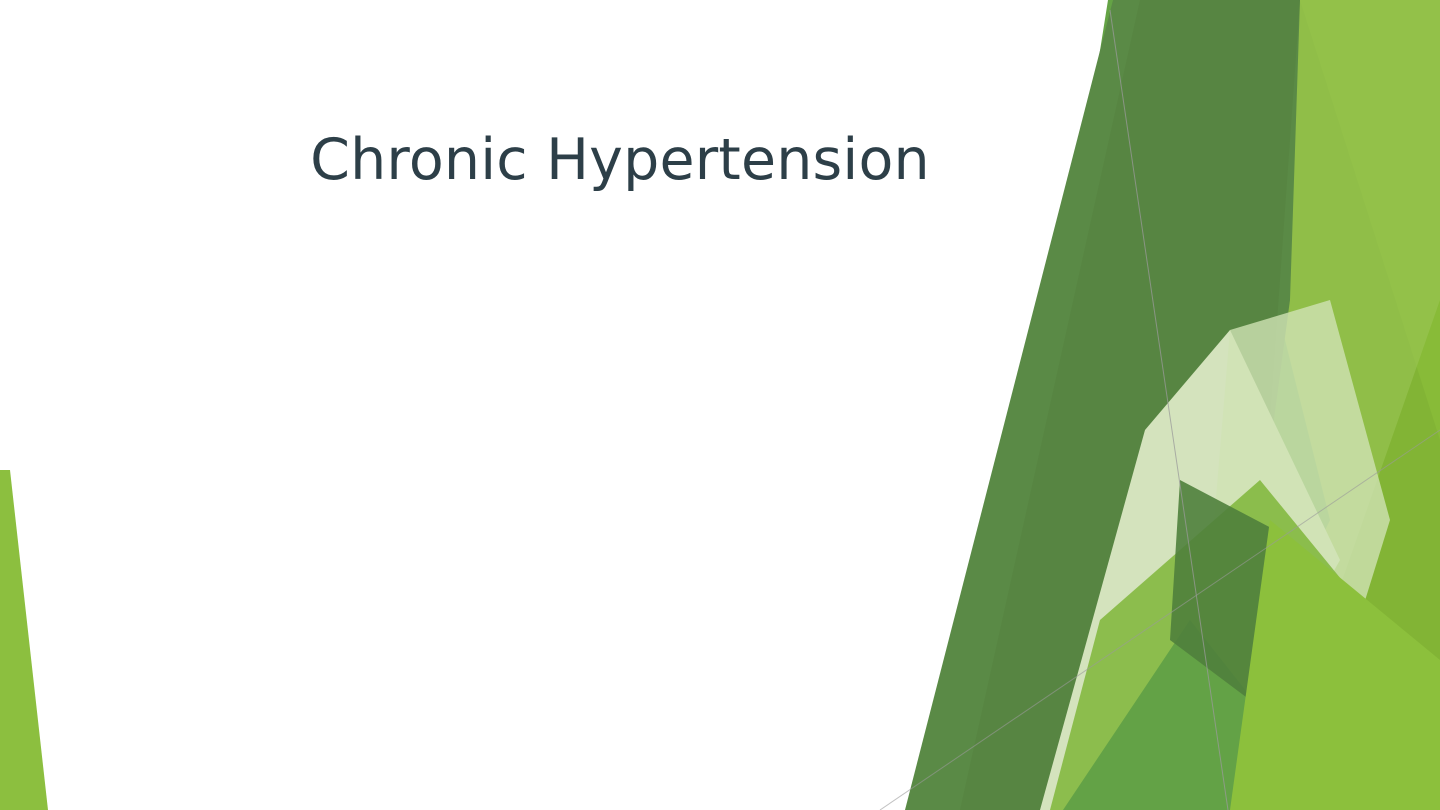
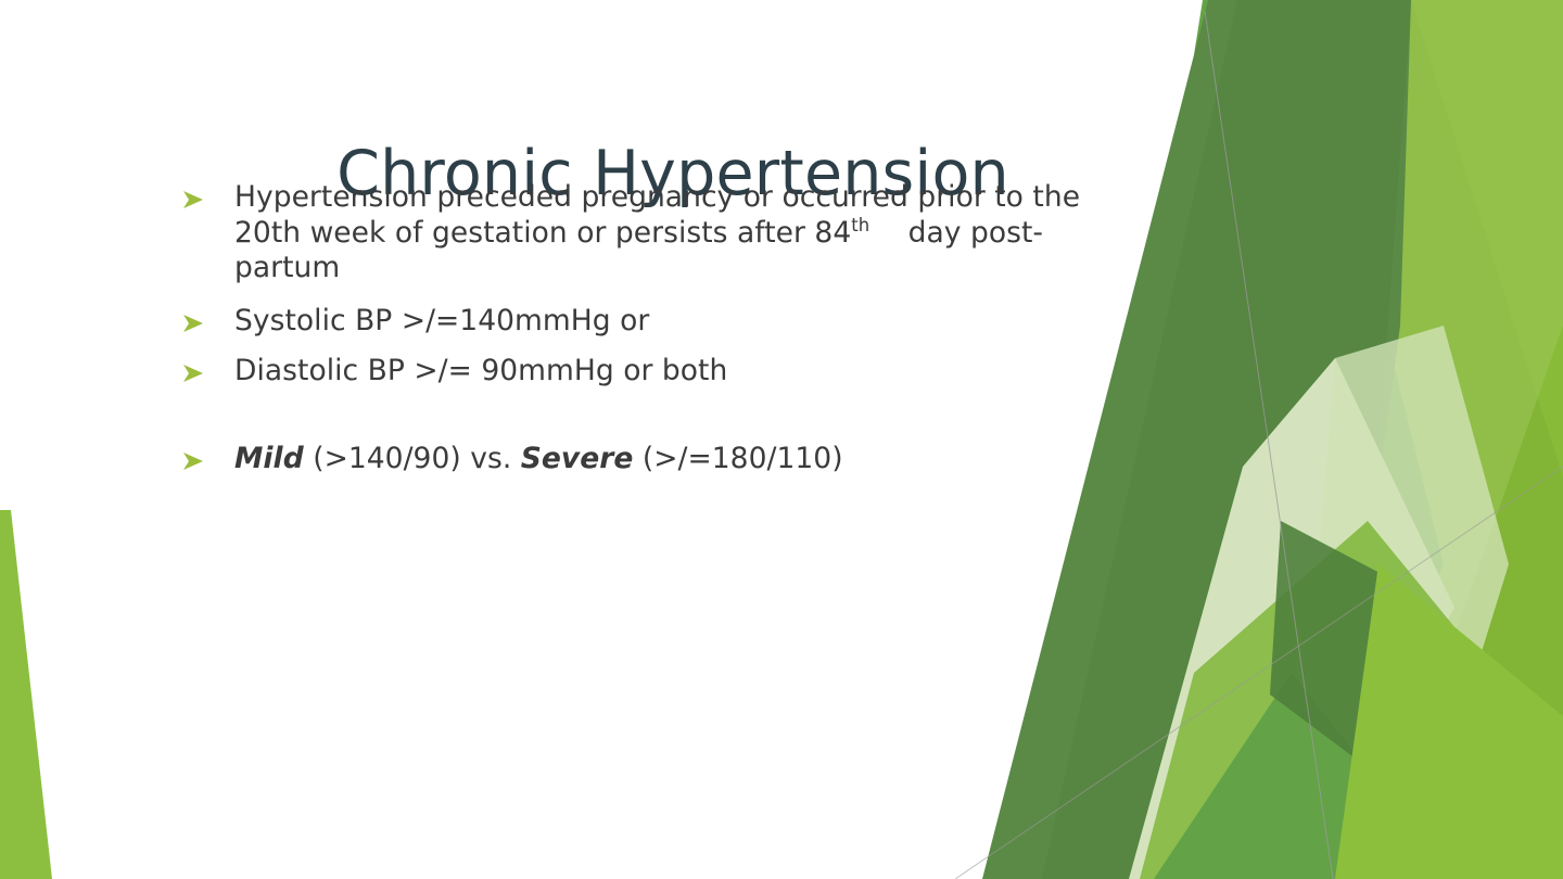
  Chronic Hypertension
+ Hypertension preceded pregnancy or occurred prior to the 20th week of gestation or persists after 84th day post-partum
+ Systolic BP >/=140mmHg or
+ Diastolic BP >/= 90mmHg or both
+ Mild (>140/90) vs. Severe (>/=180/110)
